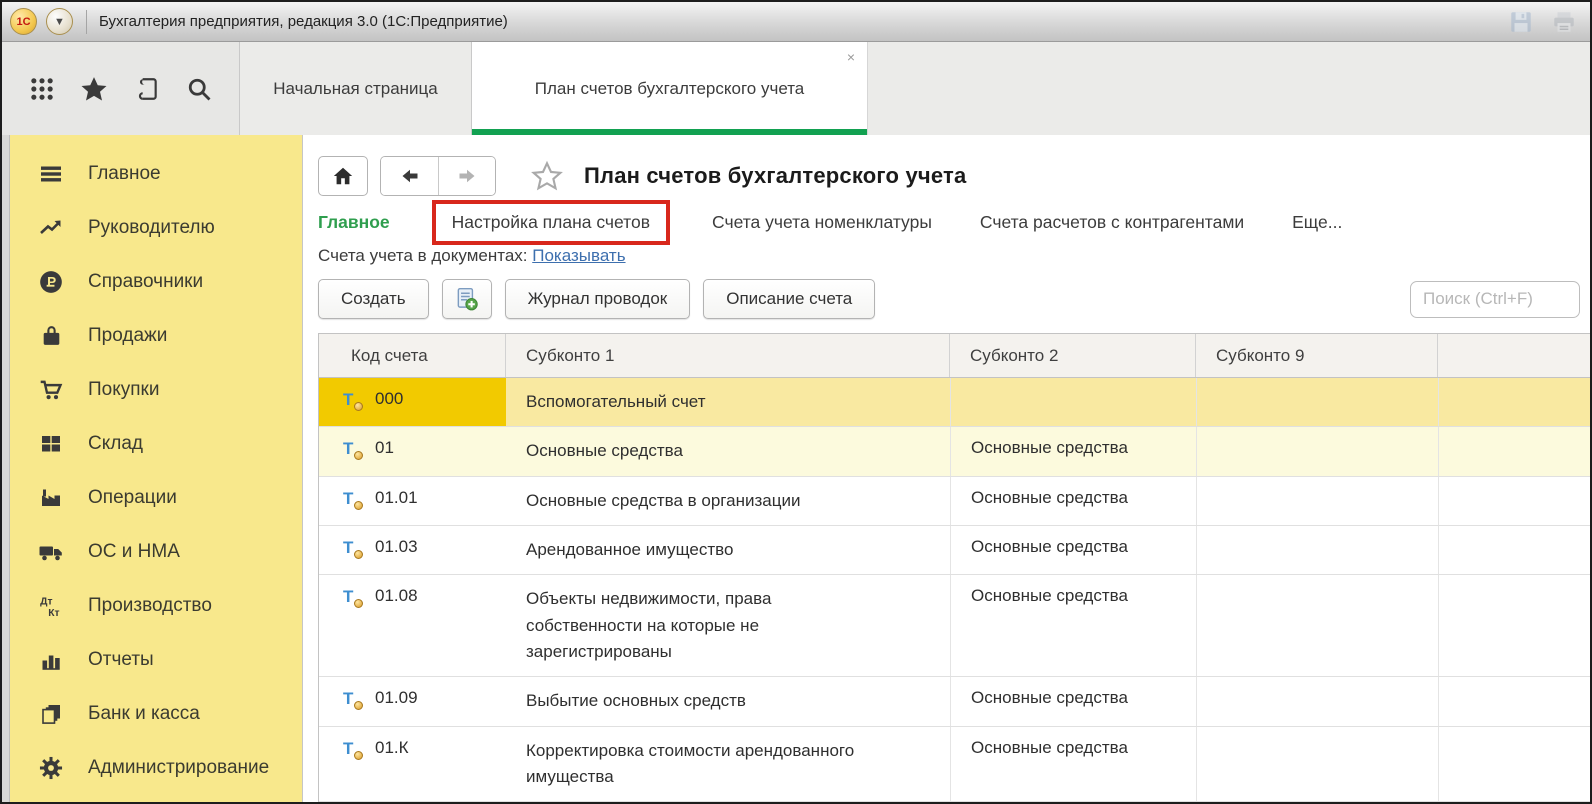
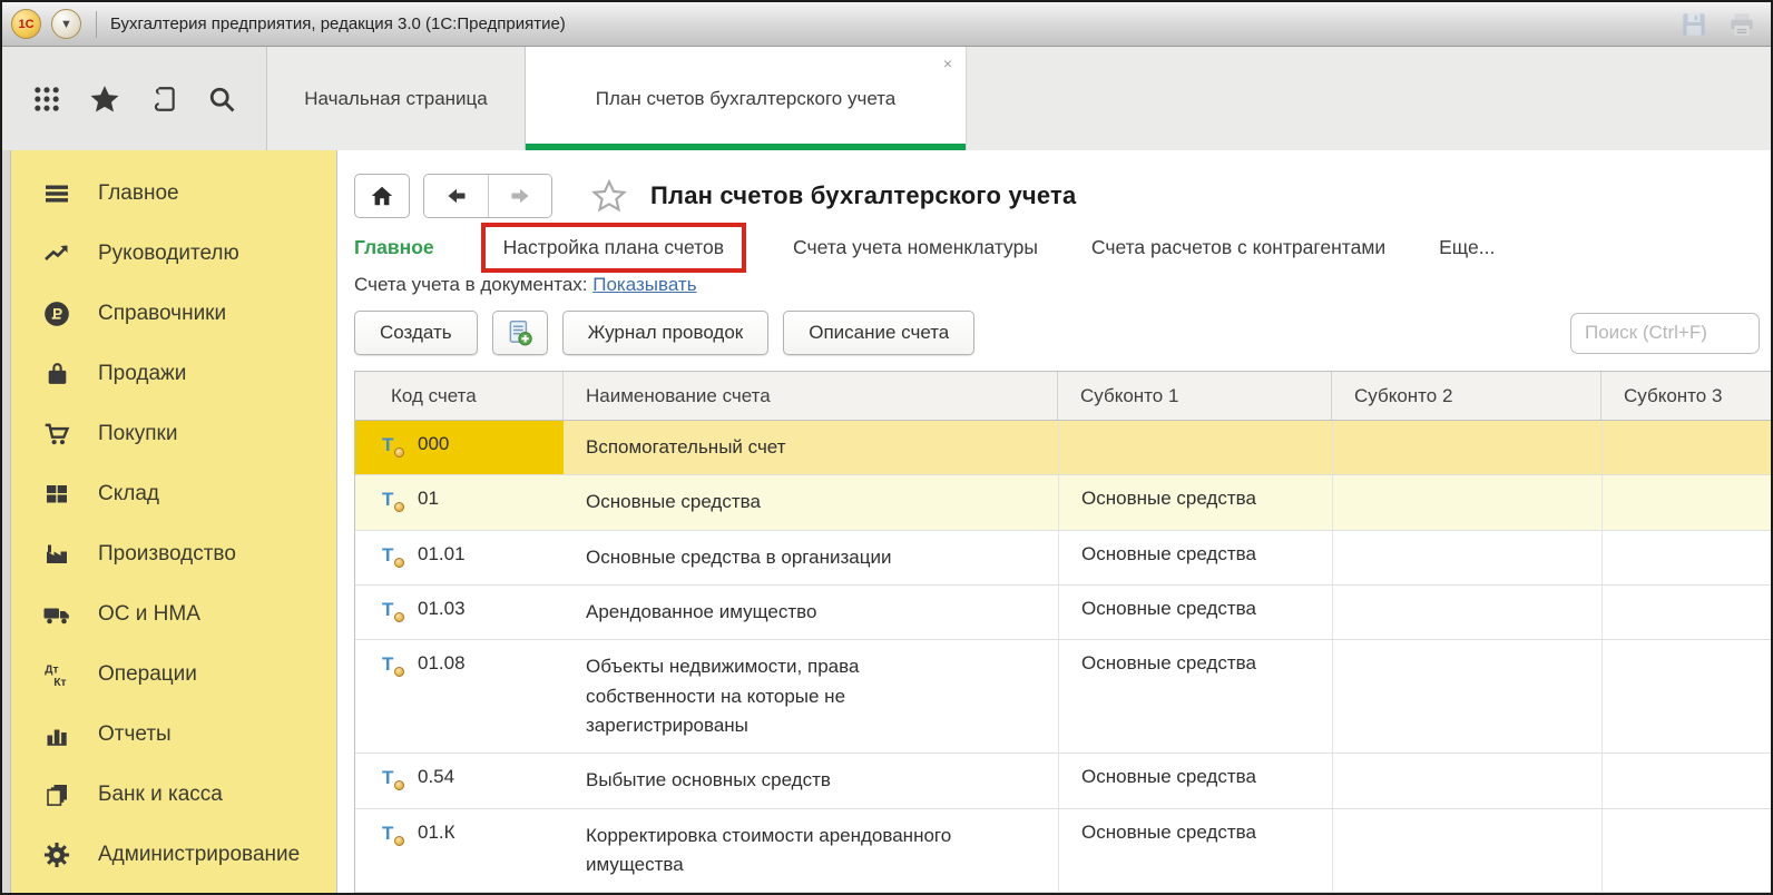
  1С
  ▼
  Бухгалтерия предприятия, редакция 3.0 (1С:Предприятие)
  Начальная страница
  План счетов бухгалтерского учета
  ×
  Главное
  Руководителю
  Р
  Справочники
  Продажи
  Покупки
  Склад
- Операции
+ Производство
  ОС и НМА
  Дт
  Кт
- Производство
+ Операции
  Отчеты
  Банк и касса
  Администрирование
  План счетов бухгалтерского учета
  Главное
  Настройка плана счетов
  Счета учета номенклатуры
  Счета расчетов с контрагентами
  Еще...
  Счета учета в документах: Показывать
  Создать
  Журнал проводок
  Описание счета
  Поиск (Ctrl+F)
  Код счета
+ Наименование счета
  Субконто 1
  Субконто 2
- Субконто 9
+ Субконто 3
  Т
  000
  Вспомогательный счет
  Т
  01
  Основные средства
  Основные средства
  Т
  01.01
  Основные средства в организации
  Основные средства
  Т
  01.03
  Арендованное имущество
  Основные средства
  Т
  01.08
  Объекты недвижимости, права собственности на которые не зарегистрированы
  Основные средства
  Т
- 01.09
+ 0.54
  Выбытие основных средств
  Основные средства
  Т
  01.К
  Корректировка стоимости арендованного имущества
  Основные средства
